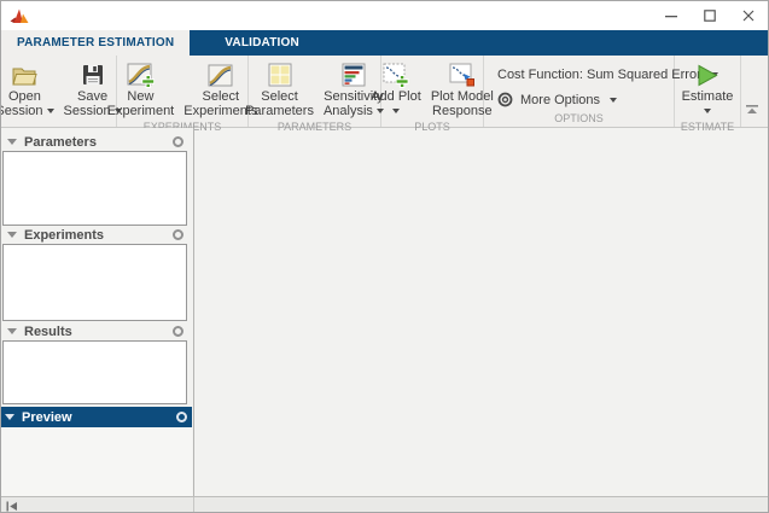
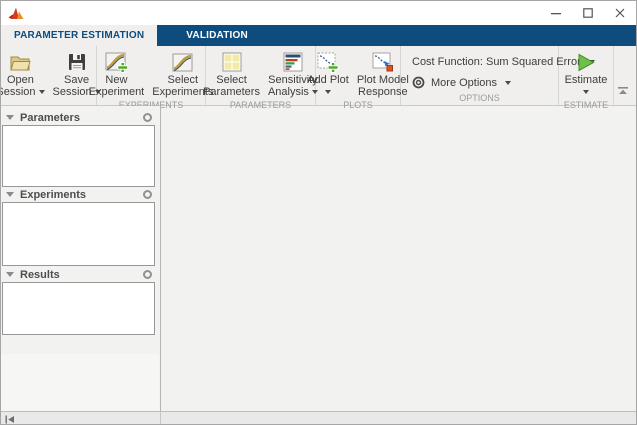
  PARAMETER ESTIMATION
  VALIDATION
  Open
  Session
  Save
  Session
  New
  Experiment
  Select
  Experiments
  EXPERIMENTS
  Select
  Parameters
  Sensitivity
  Analysis
  PARAMETERS
  Add Plot
  Plot Model
  Response
  PLOTS
  Cost Function: Sum Squared Erro
  More Options
  OPTIONS
  Estimate
  ESTIMATE
  Parameters
  Experiments
  Results
- Preview
